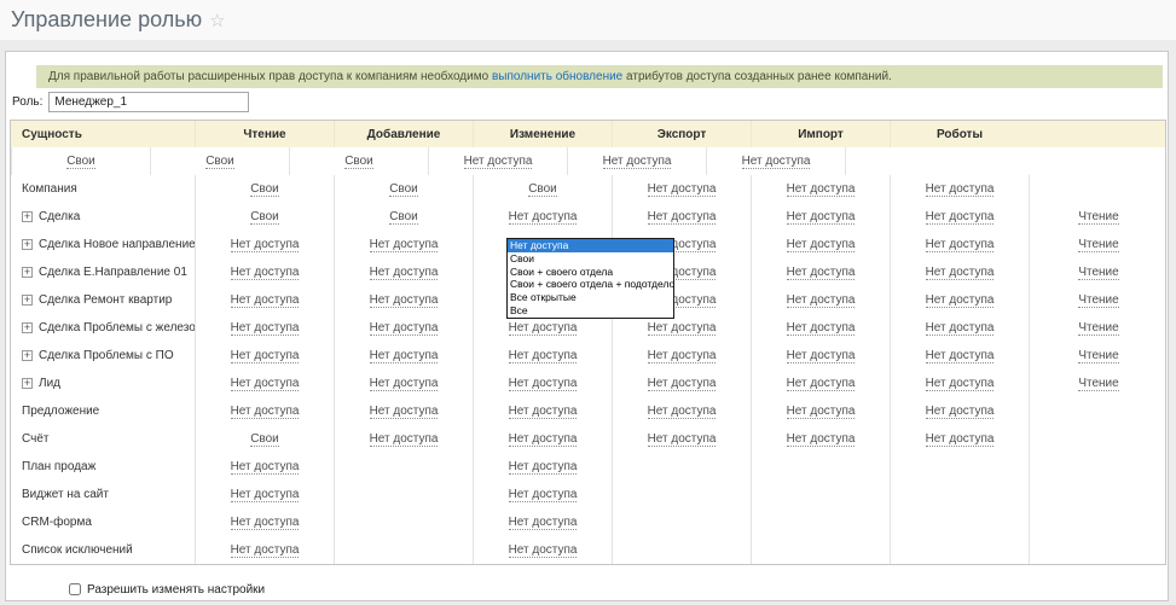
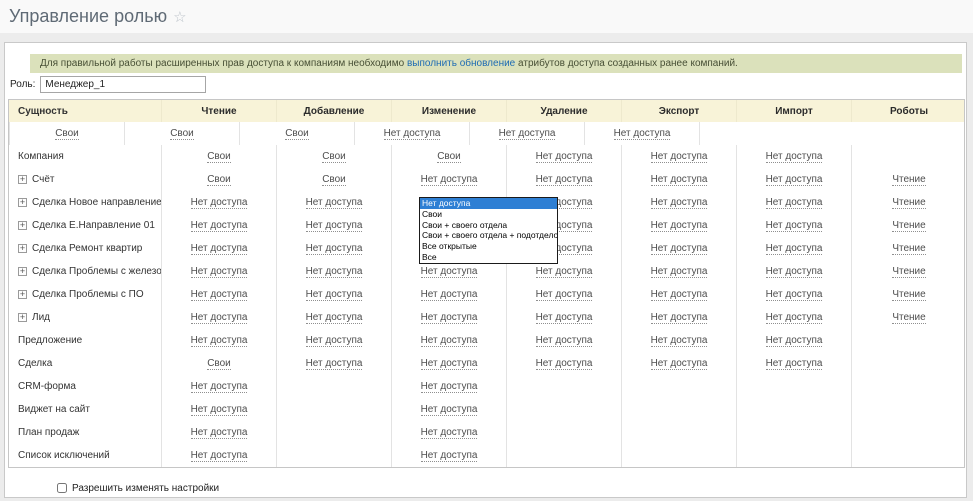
  Управление ролью ☆
  Для правильной работы расширенных прав доступа к компаниям необходимо выполнить обновление атрибутов доступа созданных ранее компаний.
  Роль:
  Менеджер_1
  Сущность
  Чтение
  Добавление
  Изменение
+ Удаление
  Экспорт
  Импорт
  Роботы
  Свои
  Свои
  Свои
  Нет доступа
  Нет доступа
  Нет доступа
  Компания
  Свои
  Свои
  Свои
  Нет доступа
  Нет доступа
  Нет доступа
  +
- Сделка
+ Счёт
  Свои
  Свои
  Нет доступа
  Нет доступа
  Нет доступа
  Нет доступа
  Чтение
  +
  Сделка Новое направление
  Нет доступа
  Нет доступа
  доступа
  Нет доступа
  Нет доступа
  Чтение
  +
  Сделка Е.Направление 01
  Нет доступа
  Нет доступа
  доступа
  Нет доступа
  Нет доступа
  Чтение
  +
  Сделка Ремонт квартир
  Нет доступа
  Нет доступа
  доступа
  Нет доступа
  Нет доступа
  Чтение
  +
  Сделка Проблемы с железо
  Нет доступа
  Нет доступа
  Нет доступа
  Нет доступа
  Нет доступа
  Нет доступа
  Чтение
  +
  Сделка Проблемы с ПО
  Нет доступа
  Нет доступа
  Нет доступа
  Нет доступа
  Нет доступа
  Нет доступа
  Чтение
  +
  Лид
  Нет доступа
  Нет доступа
  Нет доступа
  Нет доступа
  Нет доступа
  Нет доступа
  Чтение
  Предложение
  Нет доступа
  Нет доступа
  Нет доступа
  Нет доступа
  Нет доступа
  Нет доступа
- Счёт
+ Сделка
  Свои
  Нет доступа
  Нет доступа
  Нет доступа
  Нет доступа
  Нет доступа
- План продаж
+ CRM-форма
  Нет доступа
  Нет доступа
  Виджет на сайт
  Нет доступа
  Нет доступа
- CRM-форма
+ План продаж
  Нет доступа
  Нет доступа
  Список исключений
  Нет доступа
  Нет доступа
  Нет доступа
  Свои
  Свои + своего отдела
  Свои + своего отдела + подотдело
  Все открытые
  Все
  Разрешить изменять настройки
